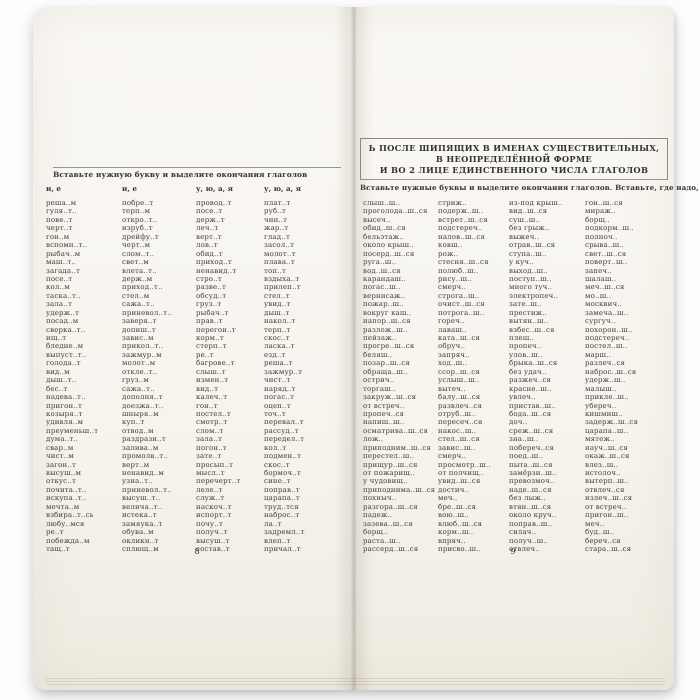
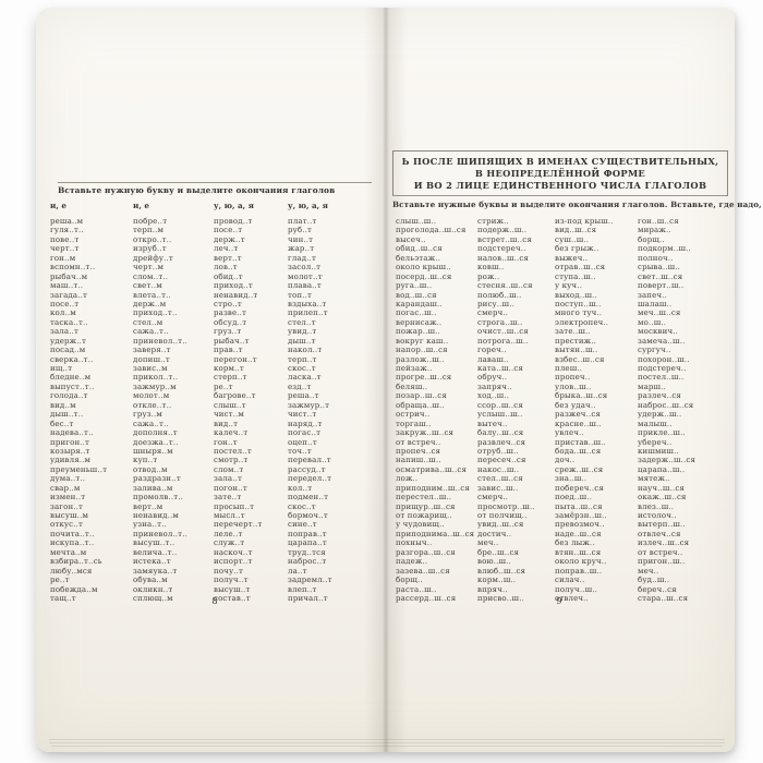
  Вставьте нужную букву и выделите окончания глаголов
  и, е
  и, е
  у, ю, а, я
  у, ю, а, я
  реша..м
  гуля..т..
  пове..т
  черт..т
  гон..м
  вспомн..т..
  рыбач..м
  маш..т..
  загада..т
  посе..т
  кол..м
  таска..т..
  зала..т
  удерж..т
  посад..м
  сверка..т..
  ищ..т
  бледне..м
  выпуст..т..
  голода..т
  вид..м
  дыш..т..
  бес..т
  надева..т..
  пригон..т
  козыря..т
  удивля..м
  преуменьш..т
  дума..т..
  свар..м
- чист..м
+ измен..т
  загон..т
  высуш..м
  откус..т
  почита..т..
  искупа..т..
  мечта..м
  взбира..т..сь
  любу..мся
  ре..т
  побежда..м
  тащ..т
  побре..т
  терп..м
  откро..т..
  изруб..т
  дрейфу..т
  черт..м
  слом..т..
  свет..м
  влета..т..
  держ..м
  приход..т..
  стел..м
  сажа..т..
  приневол..т..
  заверя..т
  допиш..т
  завис..м
  прикол..т..
  зажмур..м
  молот..м
  откле..т..
  груз..м
  сажа..т..
  дополня..т
  доезжа..т..
  шныря..м
  куп..т
  отвод..м
  раздразн..т
  залива..м
  промолв..т..
  верт..м
  ненавид..м
  узна..т..
  приневол..т..
  высуш..т..
  велича..т..
  истека..т
  замяука..т
  обува..м
  окликн..т
  сплющ..м
  провод..т
  посе..т
  держ..т
  леч..т
  верт..т
  лов..т
  обид..т
  приход..т
  ненавид..т
  стро..т
  разве..т
  обсуд..т
  груз..т
  рыбач..т
  прав..т
  перегон..т
  корм..т
  стерп..т
  ре..т
  багрове..т
  слыш..т
- измен..т
+ чист..м
  вид..т
  калеч..т
  гон..т
  постел..т
  смотр..т
  слом..т
  зала..т
  погон..т
  зате..т
  просып..т
  мысл..т
  перечерт..т
  леле..т
  служ..т
  наскоч..т
  испорт..т
  почу..т
  получ..т
  высуш..т
  состав..т
  плат..т
  руб..т
  чин..т
  жар..т
  глад..т
  засол..т
  молот..т
  плава..т
  топ..т
  вздыха..т
  прилеп..т
  стел..т
  увид..т
  дыш..т
  накол..т
  терп..т
  скос..т
  ласка..т
  езд..т
  реша..т
  зажмур..т
  чист..т
  наряд..т
  погас..т
  оцеп..т
  точ..т
  перевал..т
  рассуд..т
  передел..т
  кол..т
  подмен..т
  скос..т
  бормоч..т
  сине..т
  поправ..т
  царапа..т
  труд..тся
  наброс..т
  ла..т
  задремл..т
  влеп..т
  причал..т
  8
  ПОСЛЕ ШИПЯЩИХ В ИМЕНАХ СУЩЕСТВИТЕЛЬНЫХ,
  В НЕОПРЕДЕЛЁННОЙ ФОРМЕ
  И ВО 2 ЛИЦЕ ЕДИНСТВЕННОГО ЧИСЛА ГЛАГОЛОВ
  авьте нужные буквы и выделите окончания глаголов. Вставьте, где надо,
  ыш..ш..
  оголода..ш..ся
  сеч..
  ид..ш..ся
  льэтаж..
  оло крыш..
  серд..ш..ся
  га..ш..
  д..ш..ся
  рандаш..
  гас..ш..
  рнисаж..
  жар..ш..
  круг каш..
  пор..ш..ся
  злож..ш..
  йзаж..
  огре..ш..ся
  ляш..
  зар..ш..ся
  раща..ш..
  ргаш..
  круж..ш..ся
  встреч..
  опеч..ся
  пиш..ш..
  матрива..ш..ся
  иподним..ш..ся
  рестел..ш..
  ищур..ш..ся
  пожарищ..
  удовищ..
  иподнима..ш..ся
  хныч..
  згора..ш..ся
  деж..
  ева..ш..ся
  ста..ш..
  ссерд..ш..ся
  стриж..
  подерж..ш..
  встрет..ш..ся
  подстереч..
  налов..ш..ся
  ковш..
  рож..
  стесня..ш..ся
  полюб..ш..
  рису..ш..
  смерч..
  строга..ш..
  очист..ш..ся
  потрога..ш..
  гореч..
  лаваш..
  ката..ш..ся
  обруч..
  запряч..
  ход..ш..
  ссор..ш..ся
  услыш..ш..
  вытеч..
  балу..ш..ся
  развлеч..ся
  отруб..ш..
  пересеч..ся
  накос..ш..
  стел..ш..ся
  завис..ш..
  смерч..
  просмотр..ш..
  от полчищ..
  увид..ш..ся
  достич..
  меч..
  бре..ш..ся
  вою..ш..
  влюб..ш..ся
  корм..ш..
  впряч..
  присво..ш..
  из-под крыш..
  вид..ш..ся
  суш..ш..
  без грыж..
  выжеч..
  отрав..ш..ся
  ступа..ш..
  у куч..
  выход..ш..
  поступ..ш..
  много туч..
  электропеч..
  зате..ш..
  престиж..
  вытян..ш..
  взбес..ш..ся
  плеш..
  пропеч..
  улов..ш..
  брыка..ш..ся
  без удач..
  разжеч..ся
  красне..ш..
  увлеч..
  пристав..ш..
  бода..ш..ся
  доч..
  среж..ш..ся
  зна..ш..
  побереч..ся
  поед..ш..
  пыта..ш..ся
  замёрзн..ш..
  превозмоч..
  наде..ш..ся
  без лыж..
  втян..ш..ся
  около круч..
  поправ..ш..
  силач..
  получ..ш..
  отвлеч..
  гон..ш..ся
  мираж..
  борщ..
  подкорм..ш..
  полноч..
  срыва..ш..
  свет..ш..ся
  поверт..ш..
  запеч..
  шалаш..
  меч..ш..ся
  мо..ш..
  москвич..
  замеча..ш..
  сургуч..
  похорон..ш..
  подстереч..
  постел..ш..
  марш..
  разлеч..ся
  наброс..ш..ся
  удерж..ш..
  малыш..
  прикле..ш..
  убереч..
  кишмиш..
  задерж..ш..ся
  царапа..ш..
  мятеж..
  науч..ш..ся
  окаж..ш..ся
  влез..ш..
  истолоч..
  вытерп..ш..
  отвлеч..ся
  излеч..ш..ся
  от встреч..
  пригон..ш..
  меч..
  буд..ш..
  береч..ся
  стара..ш..ся
  9
